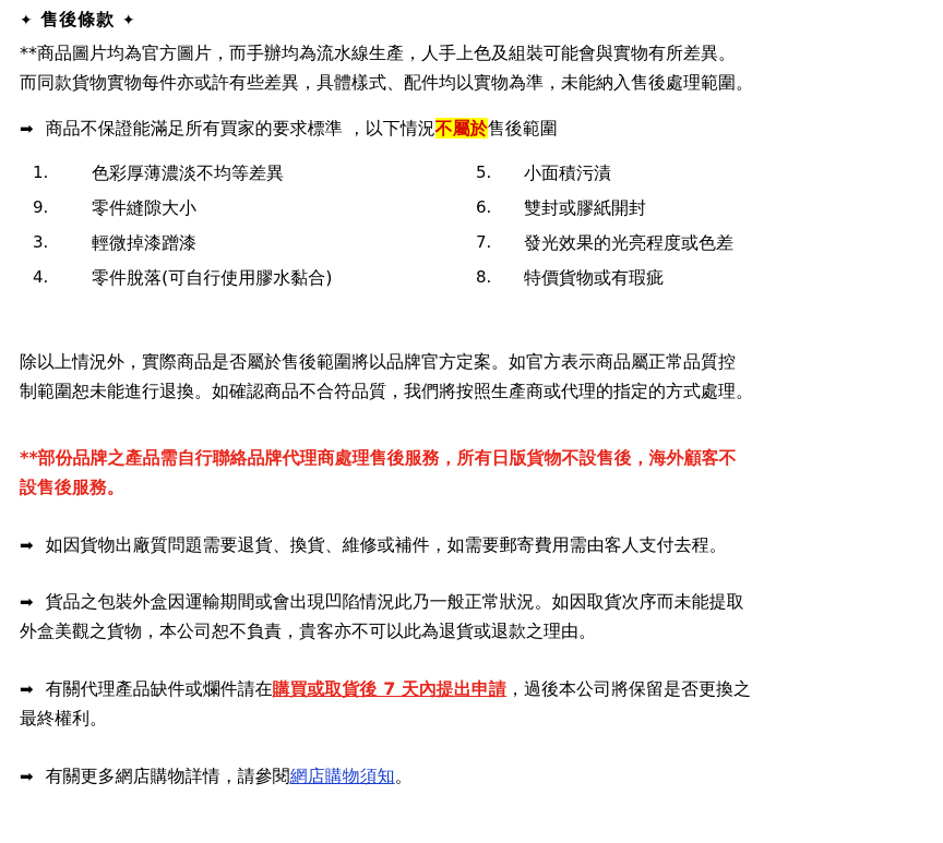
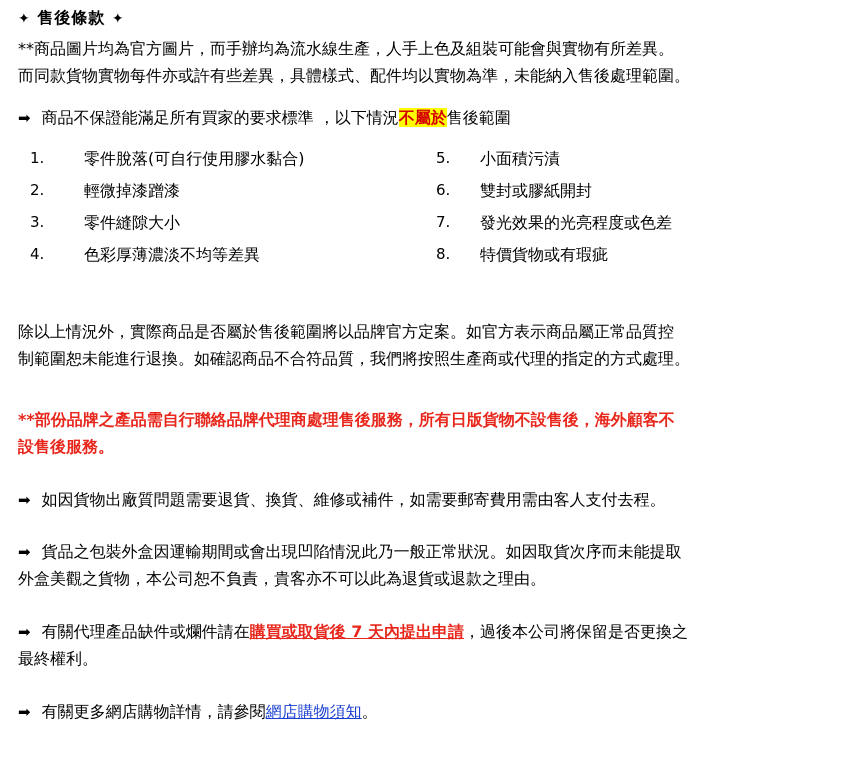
  ✦ 售後條款 ✦
  **商品圖片均為官方圖片，而手辦均為流水線生產，人手上色及組裝可能會與實物有所差異。
  而同款貨物實物每件亦或許有些差異，具體樣式、配件均以實物為準，未能納入售後處理範圍。
  ➡ 商品不保證能滿足所有買家的要求標準 ，以下情況不屬於售後範圍
  1.
- 色彩厚薄濃淡不均等差異
+ 零件脫落(可自行使用膠水黏合)
- 9.
+ 2.
- 零件縫隙大小
+ 輕微掉漆蹭漆
  3.
- 輕微掉漆蹭漆
+ 零件縫隙大小
  4.
- 零件脫落(可自行使用膠水黏合)
+ 色彩厚薄濃淡不均等差異
  5.
  小面積污漬
  6.
  雙封或膠紙開封
  7.
  發光效果的光亮程度或色差
  8.
  特價貨物或有瑕疵
  除以上情況外，實際商品是否屬於售後範圍將以品牌官方定案。如官方表示商品屬正常品質控
  制範圍恕未能進行退換。如確認商品不合符品質，我們將按照生產商或代理的指定的方式處理。
  **部份品牌之產品需自行聯絡品牌代理商處理售後服務，所有日版貨物不設售後，海外顧客不
  設售後服務。
  ➡ 如因貨物出廠質問題需要退貨、換貨、維修或補件，如需要郵寄費用需由客人支付去程。
  ➡ 貨品之包裝外盒因運輸期間或會出現凹陷情況此乃一般正常狀況。如因取貨次序而未能提取
  外盒美觀之貨物，本公司恕不負責，貴客亦不可以此為退貨或退款之理由。
  ➡ 有關代理產品缺件或爛件請在購買或取貨後 7 天內提出申請，過後本公司將保留是否更換之
  最終權利。
  ➡ 有關更多網店購物詳情，請參閱網店購物須知。
